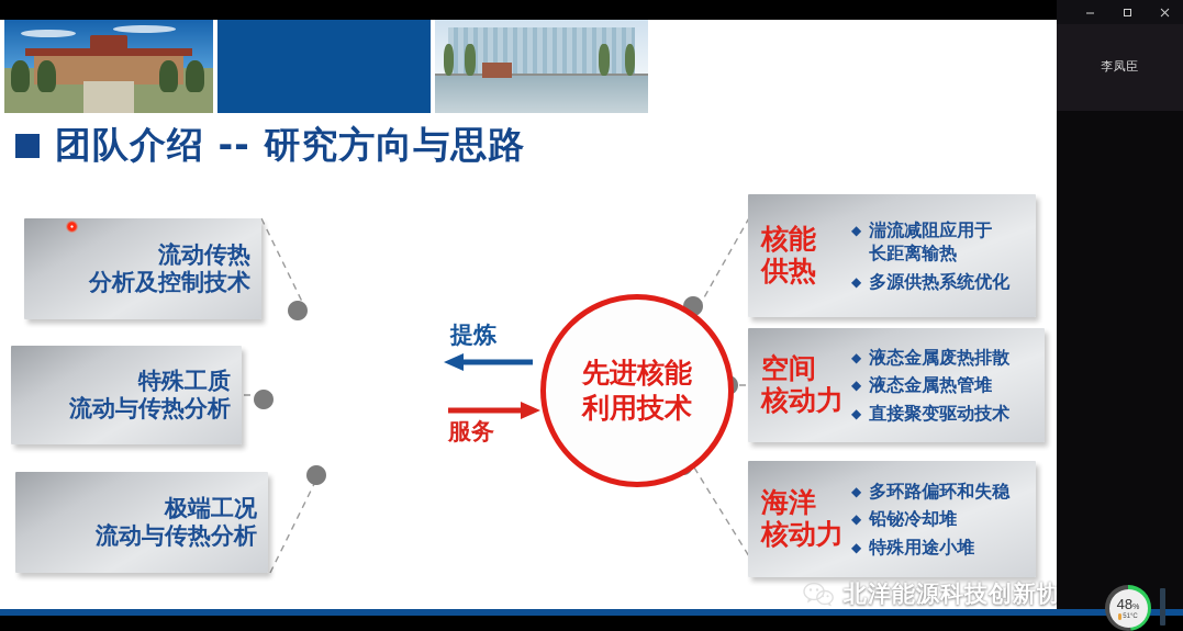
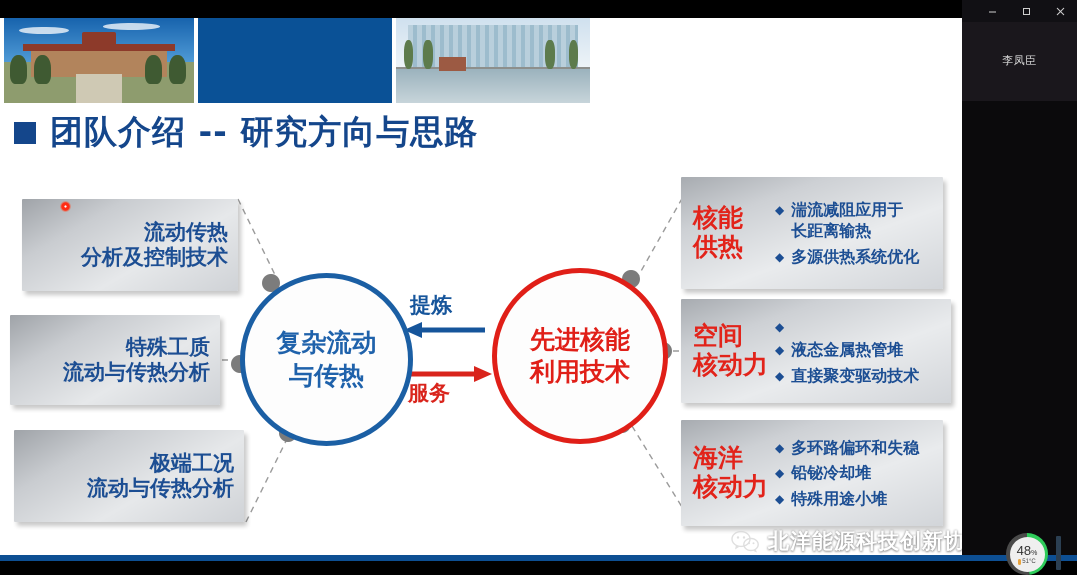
  李凤臣
  团队介绍 -- 研究方向与思路
  流动传热
  分析及控制技术
  特殊工质
  流动与传热分析
  极端工况
  流动与传热分析
+ 复杂流动
+ 与传热
  先进核能
  利用技术
  提炼
  服务
  核能
  供热
  ◆
  湍流减阻应用于
  长距离输热
  ◆
  多源供热系统优化
  空间
  核动力
  ◆
- 液态金属废热排散
  ◆
  液态金属热管堆
  ◆
  直接聚变驱动技术
  海洋
  核动力
  ◆
  多环路偏环和失稳
  ◆
  铅铋冷却堆
  ◆
  特殊用途小堆
  北洋能源科技创新协
